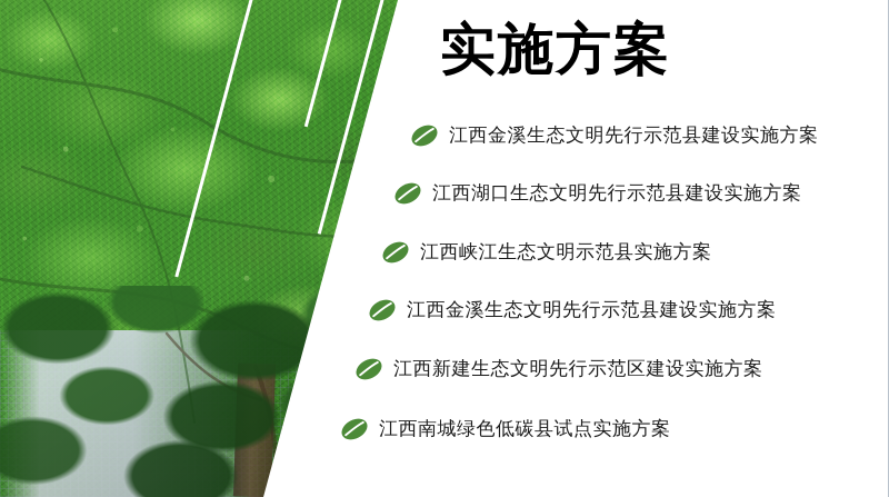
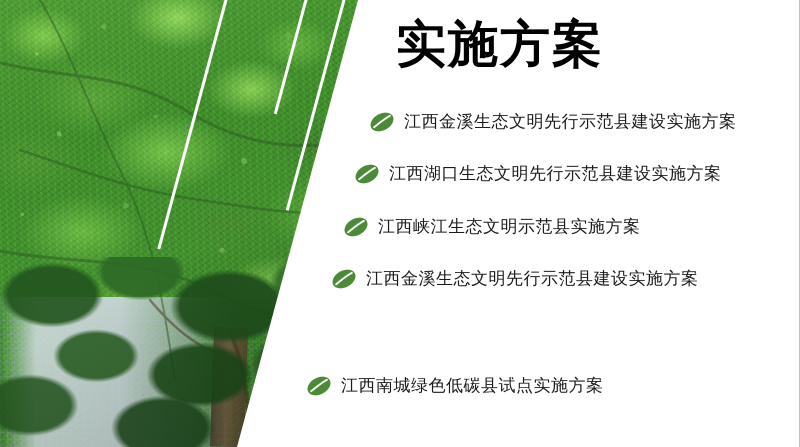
  实施方案
  江西金溪生态文明先行示范县建设实施方案
  江西湖口生态文明先行示范县建设实施方案
  江西峡江生态文明示范县实施方案
  江西金溪生态文明先行示范县建设实施方案
- 江西新建生态文明先行示范区建设实施方案
  江西南城绿色低碳县试点实施方案
